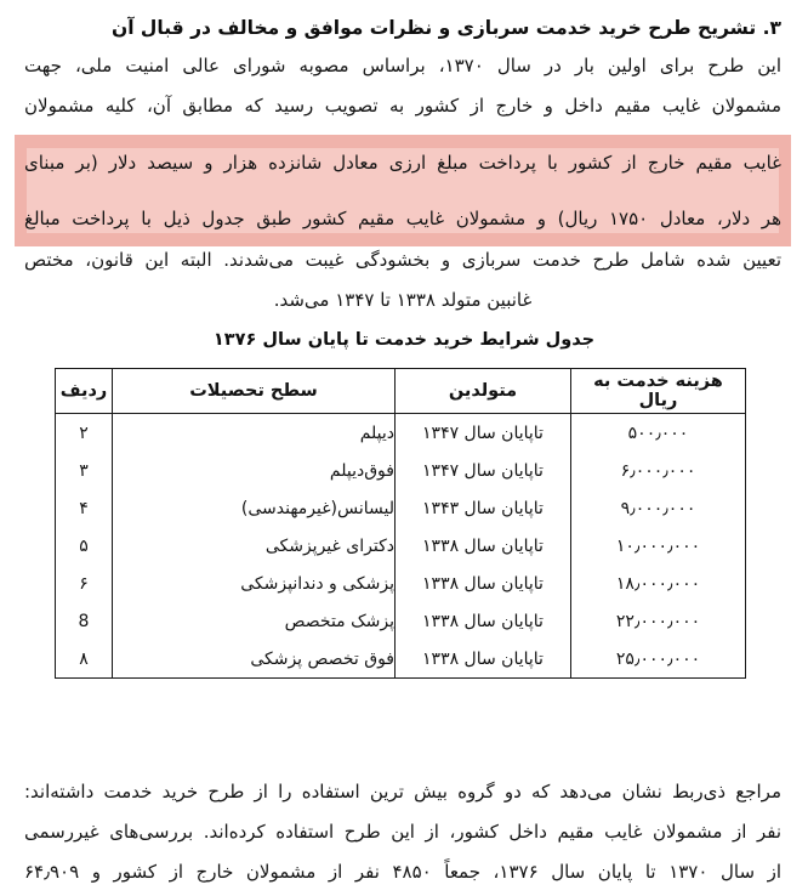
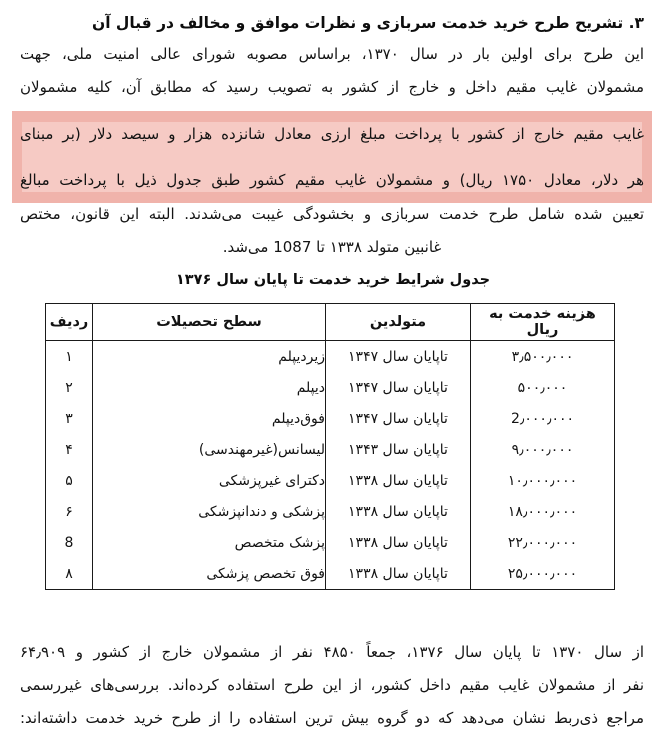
  ۳. تشریح طرح خرید خدمت سربازی و نظرات موافق و مخالف در قبال آن
  این طرح برای اولین بار در سال ۱۳۷۰، براساس مصوبه شورای عالی امنیت ملی، جهت
  مشمولان غایب مقیم داخل و خارج از کشور به تصویب رسید که مطابق آن، کلیه مشمولان
  غایب مقیم خارج از کشور با پرداخت مبلغ ارزی معادل شانزده هزار و سیصد دلار (بر مبنای
  هر دلار، معادل ۱۷۵۰ ریال) و مشمولان غایب مقیم کشور طبق جدول ذیل با پرداخت مبالغ
  تعیین شده شامل طرح خدمت سربازی و بخشودگی غیبت می‌شدند. البته این قانون، مختص
- غانبین متولد ۱۳۳۸ تا ۱۳۴۷ می‌شد.
+ غانبین متولد ۱۳۳۸ تا 1087 می‌شد.
  جدول شرایط خرید خدمت تا پایان سال ۱۳۷۶
  هزینه خدمت به ریال	متولدین	سطح تحصیلات	ردیف
+ ۳٫۵۰۰٫۰۰۰	تاپایان سال ۱۳۴۷	زیردیپلم	۱
  ۵۰۰٫۰۰۰	تاپایان سال ۱۳۴۷	دیپلم	۲
- ۶٫۰۰۰٫۰۰۰	تاپایان سال ۱۳۴۷	فوق‌دیپلم	۳
+ 2٫۰۰۰٫۰۰۰	تاپایان سال ۱۳۴۷	فوق‌دیپلم	۳
  ۹٫۰۰۰٫۰۰۰	تاپایان سال ۱۳۴۳	لیسانس(غیرمهندسی)	۴
  ۱۰٫۰۰۰٫۰۰۰	تاپایان سال ۱۳۳۸	دکترای غیرپزشکی	۵
  ۱۸٫۰۰۰٫۰۰۰	تاپایان سال ۱۳۳۸	پزشکی و دندانپزشکی	۶
  ۲۲٫۰۰۰٫۰۰۰	تاپایان سال ۱۳۳۸	پزشک متخصص	8
  ۲۵٫۰۰۰٫۰۰۰	تاپایان سال ۱۳۳۸	فوق تخصص پزشکی	۸
- مراجع ذی‌ربط نشان می‌دهد که دو گروه بیش ترین استفاده را از طرح خرید خدمت داشته‌اند:
+ از سال ۱۳۷۰ تا پایان سال ۱۳۷۶، جمعاً ۴۸۵۰ نفر از مشمولان خارج از کشور و ۶۴٫۹۰۹
  نفر از مشمولان غایب مقیم داخل کشور، از این طرح استفاده کرده‌اند. بررسی‌های غیررسمی
- از سال ۱۳۷۰ تا پایان سال ۱۳۷۶، جمعاً ۴۸۵۰ نفر از مشمولان خارج از کشور و ۶۴٫۹۰۹
+ مراجع ذی‌ربط نشان می‌دهد که دو گروه بیش ترین استفاده را از طرح خرید خدمت داشته‌اند:
